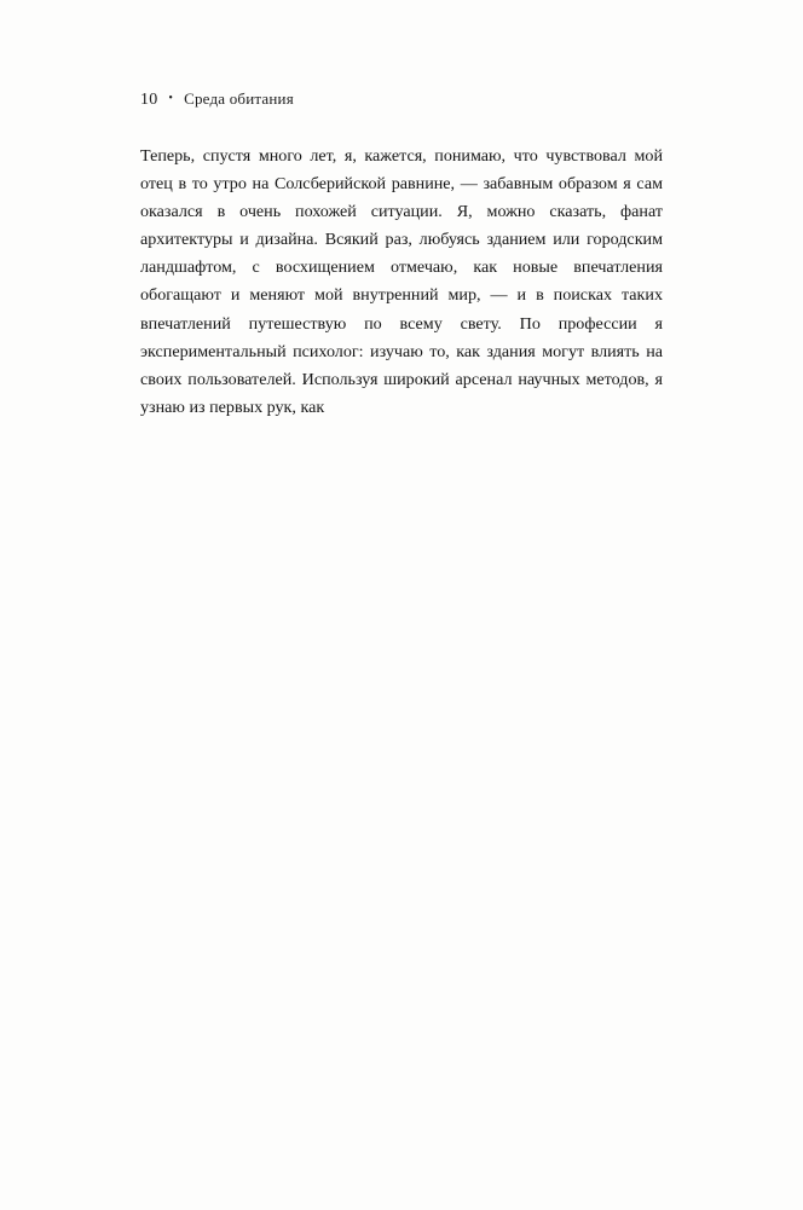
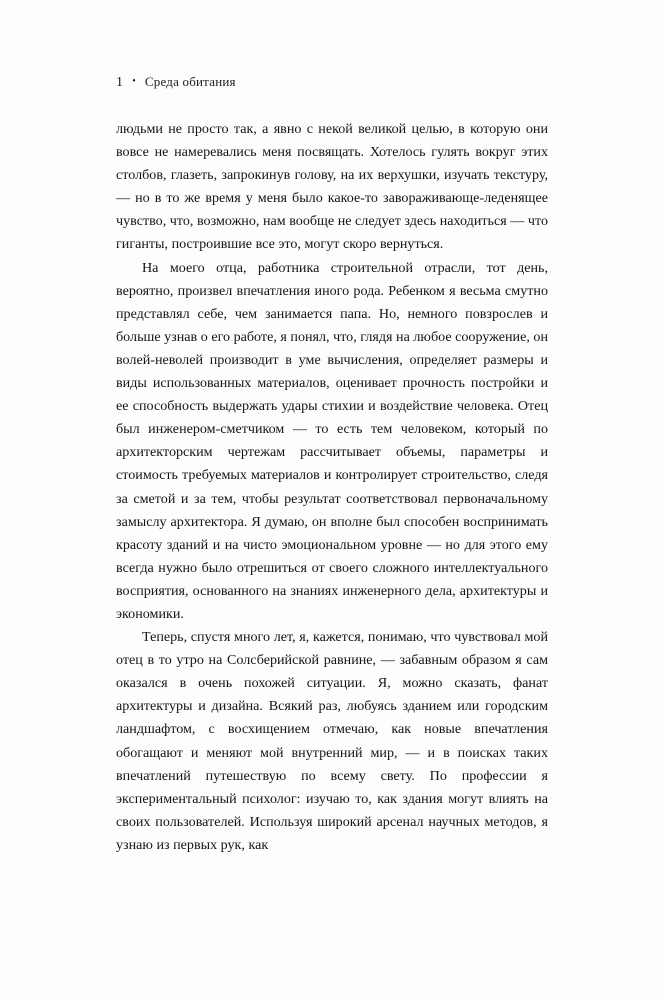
- 10
+ 1
  •
  Среда обитания
+ людьми не просто так, а явно с некой великой целью, в которую они вовсе не намеревались меня посвящать. Хотелось гулять вокруг этих столбов, глазеть, запрокинув голову, на их верхушки, изучать текстуру, — но в то же время у меня было какое-то завораживающе-леденящее чувство, что, возможно, нам вообще не следует здесь находиться — что гиганты, построившие все это, могут скоро вернуться.
+ На моего отца, работника строительной отрасли, тот день, вероятно, произвел впечатления иного рода. Ребенком я весьма смутно представлял себе, чем занимается папа. Но, немного повзрослев и больше узнав о его работе, я понял, что, глядя на любое сооружение, он волей-неволей производит в уме вычисления, определяет размеры и виды использованных материалов, оценивает прочность постройки и ее способность выдержать удары стихии и воздействие человека. Отец был инженером-сметчиком — то есть тем человеком, который по архитекторским чертежам рассчитывает объемы, параметры и стоимость требуемых материалов и контролирует строительство, следя за сметой и за тем, чтобы результат соответствовал первоначальному замыслу архитектора. Я думаю, он вполне был способен воспринимать красоту зданий и на чисто эмоциональном уровне — но для этого ему всегда нужно было отрешиться от своего сложного интеллектуального восприятия, основанного на знаниях инженерного дела, архитектуры и экономики.
  Теперь, спустя много лет, я, кажется, понимаю, что чувствовал мой отец в то утро на Солсберийской равнине, — забавным образом я сам оказался в очень похожей ситуации. Я, можно сказать, фанат архитектуры и дизайна. Всякий раз, любуясь зданием или городским ландшафтом, с восхищением отмечаю, как новые впечатления обогащают и меняют мой внутренний мир, — и в поисках таких впечатлений путешествую по всему свету. По профессии я экспериментальный психолог: изучаю то, как здания могут влиять на своих пользователей. Используя широкий арсенал научных методов, я узнаю из первых рук, как
